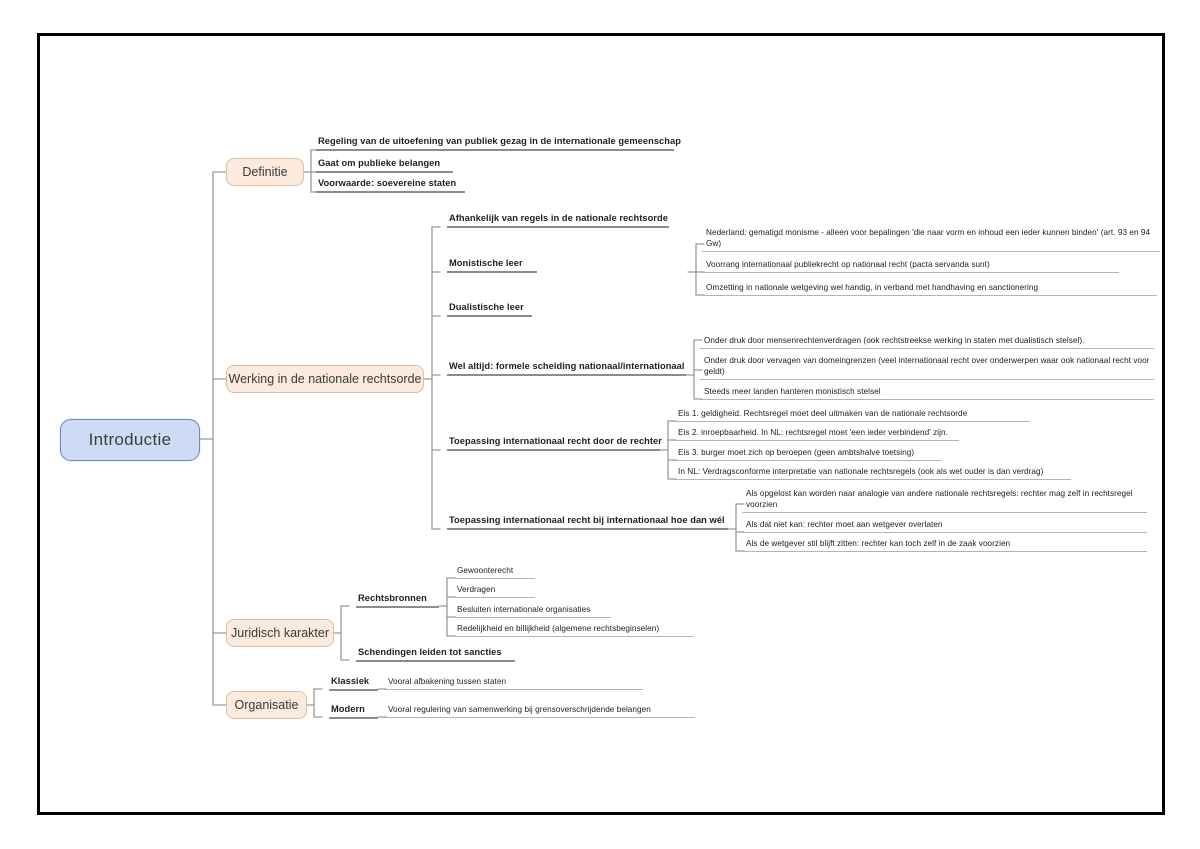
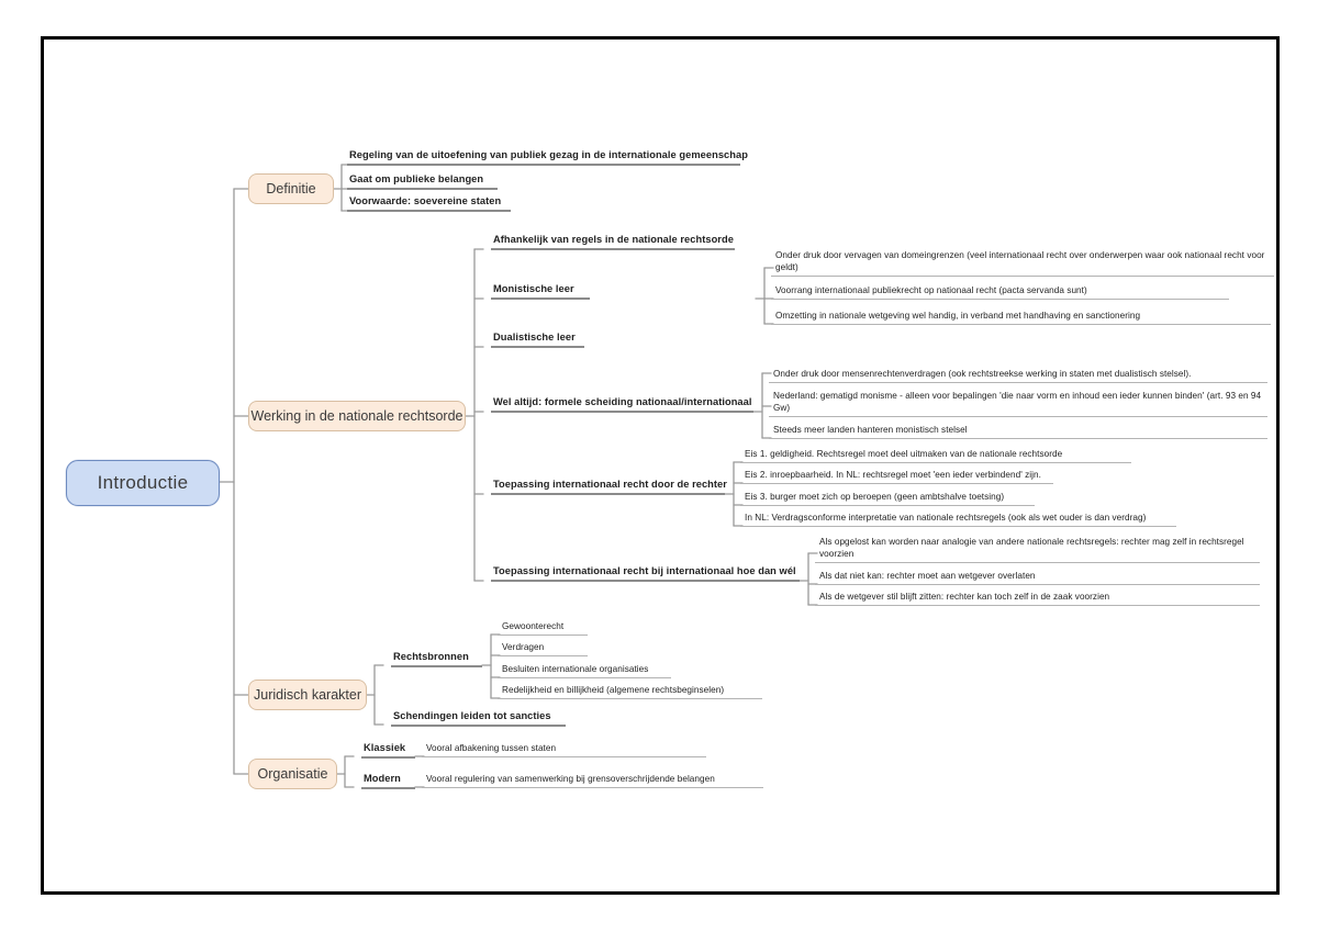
  Introductie
  Definitie
  Werking in de nationale rechtsorde
  Juridisch karakter
  Organisatie
  Regeling van de uitoefening van publiek gezag in de internationale gemeenschap
  Gaat om publieke belangen
  Voorwaarde: soevereine staten
  Afhankelijk van regels in de nationale rechtsorde
  Monistische leer
  Dualistische leer
  Wel altijd: formele scheiding nationaal/internationaal
  Toepassing internationaal recht door de rechter
  Toepassing internationaal recht bij internationaal hoe dan wél
- Nederland: gematigd monisme - alleen voor bepalingen 'die naar vorm en inhoud een ieder kunnen binden' (art. 93 en 94 Gw)
+ Onder druk door vervagen van domeingrenzen (veel internationaal recht over onderwerpen waar ook nationaal recht voor geldt)
  Voorrang internationaal publiekrecht op nationaal recht (pacta servanda sunt)
  Omzetting in nationale wetgeving wel handig, in verband met handhaving en sanctionering
  Onder druk door mensenrechtenverdragen (ook rechtstreekse werking in staten met dualistisch stelsel).
- Onder druk door vervagen van domeingrenzen (veel internationaal recht over onderwerpen waar ook nationaal recht voor geldt)
+ Nederland: gematigd monisme - alleen voor bepalingen 'die naar vorm en inhoud een ieder kunnen binden' (art. 93 en 94 Gw)
  Steeds meer landen hanteren monistisch stelsel
  Eis 1. geldigheid. Rechtsregel moet deel uitmaken van de nationale rechtsorde
  Eis 2. inroepbaarheid. In NL: rechtsregel moet 'een ieder verbindend' zijn.
  Eis 3. burger moet zich op beroepen (geen ambtshalve toetsing)
  In NL: Verdragsconforme interpretatie van nationale rechtsregels (ook als wet ouder is dan verdrag)
  Als opgelost kan worden naar analogie van andere nationale rechtsregels: rechter mag zelf in rechtsregel voorzien
  Als dat niet kan: rechter moet aan wetgever overlaten
  Als de wetgever stil blijft zitten: rechter kan toch zelf in de zaak voorzien
  Rechtsbronnen
  Schendingen leiden tot sancties
  Gewoonterecht
  Verdragen
  Besluiten internationale organisaties
  Redelijkheid en billijkheid (algemene rechtsbeginselen)
  Klassiek
  Modern
  Vooral afbakening tussen staten
  Vooral regulering van samenwerking bij grensoverschrijdende belangen
